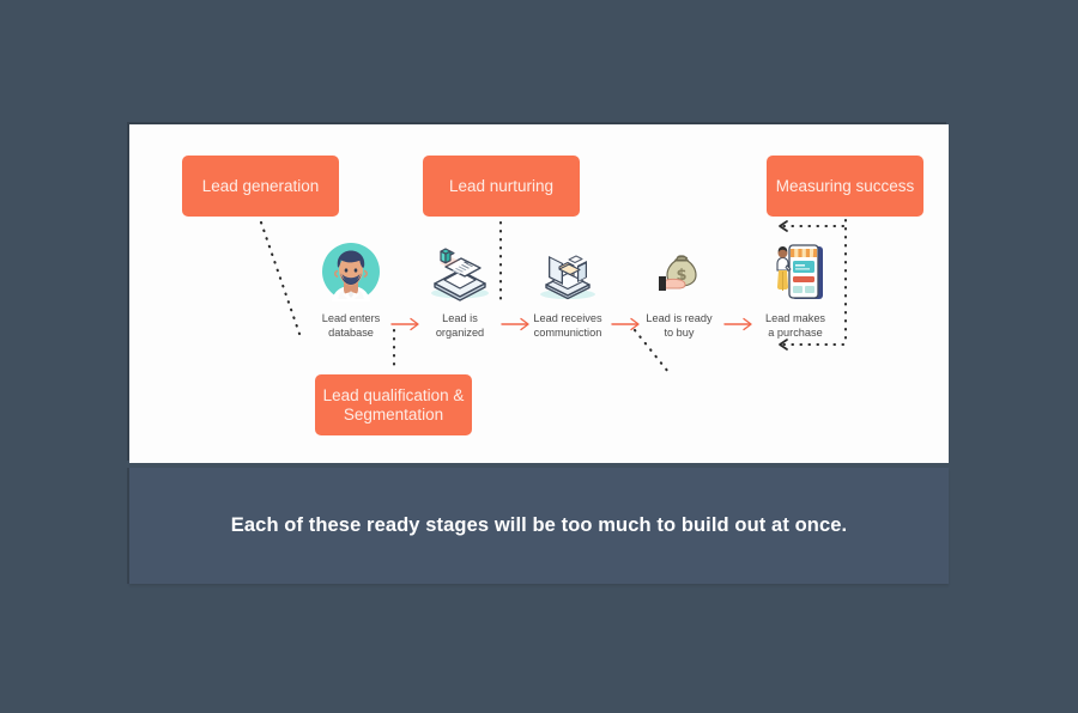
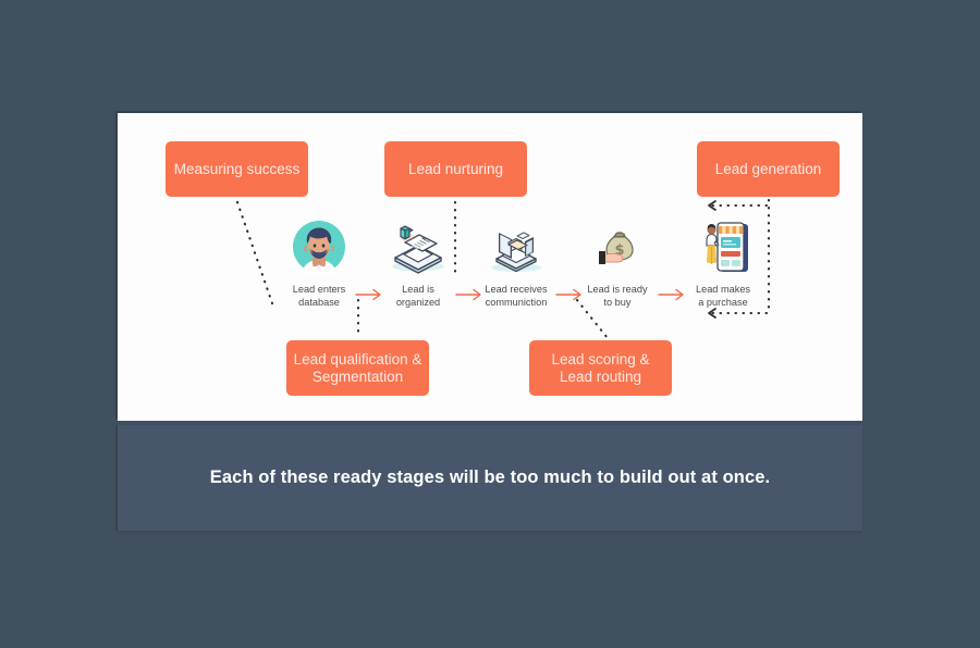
- Lead generation
+ Measuring success
  Lead nurturing
- Measuring success
+ Lead generation
  Lead qualification & Segmentation
+ Lead scoring & Lead routing
  Lead enters
  database
  Lead is
  organized
  Lead receives
  communiction
  $
  Lead is ready
  to buy
  Lead makes
  a purchase
  Each of these ready stages will be too much to build out at once.
